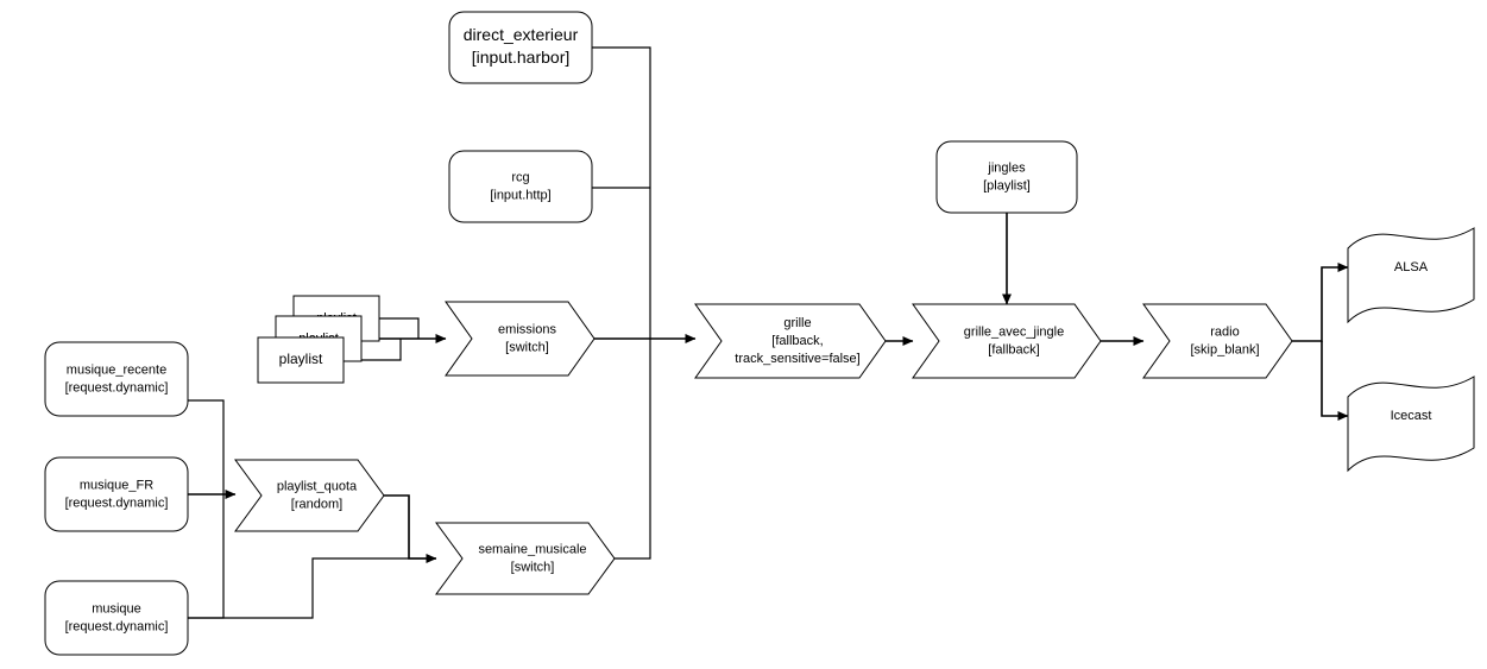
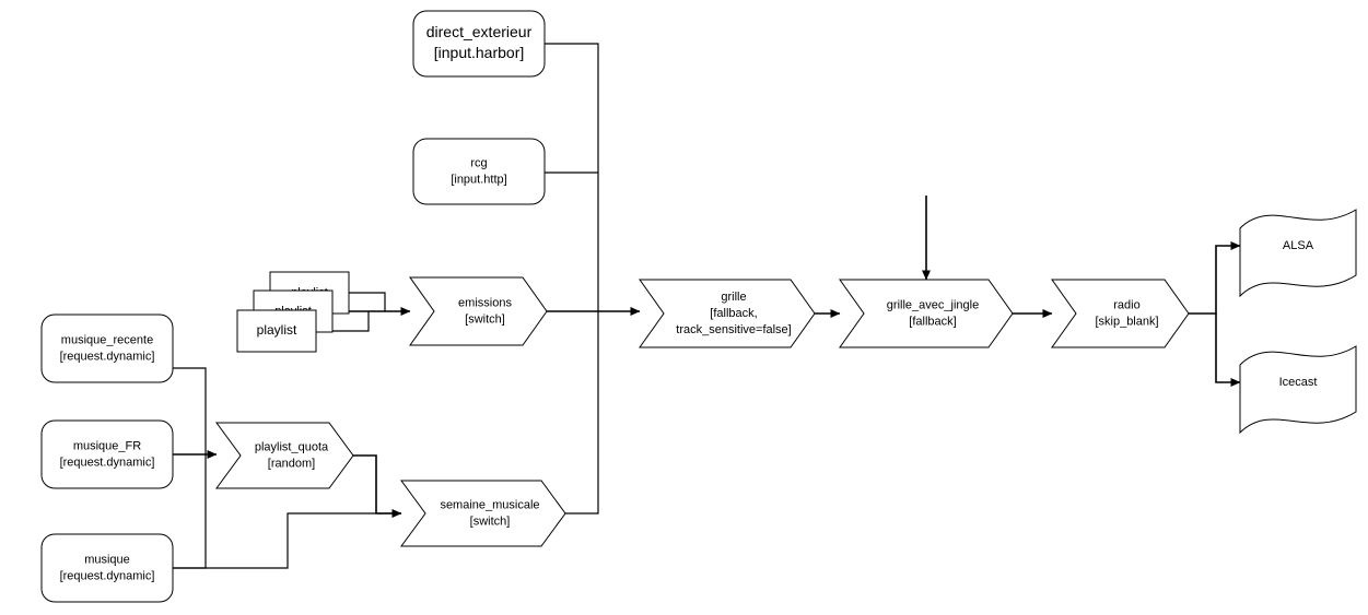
  direct_exterieur
  [input.harbor]
  rcg
  [input.http]
  playlist
  emissions
  [switch]
  musique_recente
  [request.dynamic]
  musique_FR
  [request.dynamic]
  musique
  [request.dynamic]
  playlist_quota
  [random]
  semaine_musicale
  [switch]
  grille
  [fallback,
  track_sensitive=false]
- jingles
- [playlist]
  grille_avec_jingle
  [fallback]
  radio
  [skip_blank]
  ALSA
  Icecast
